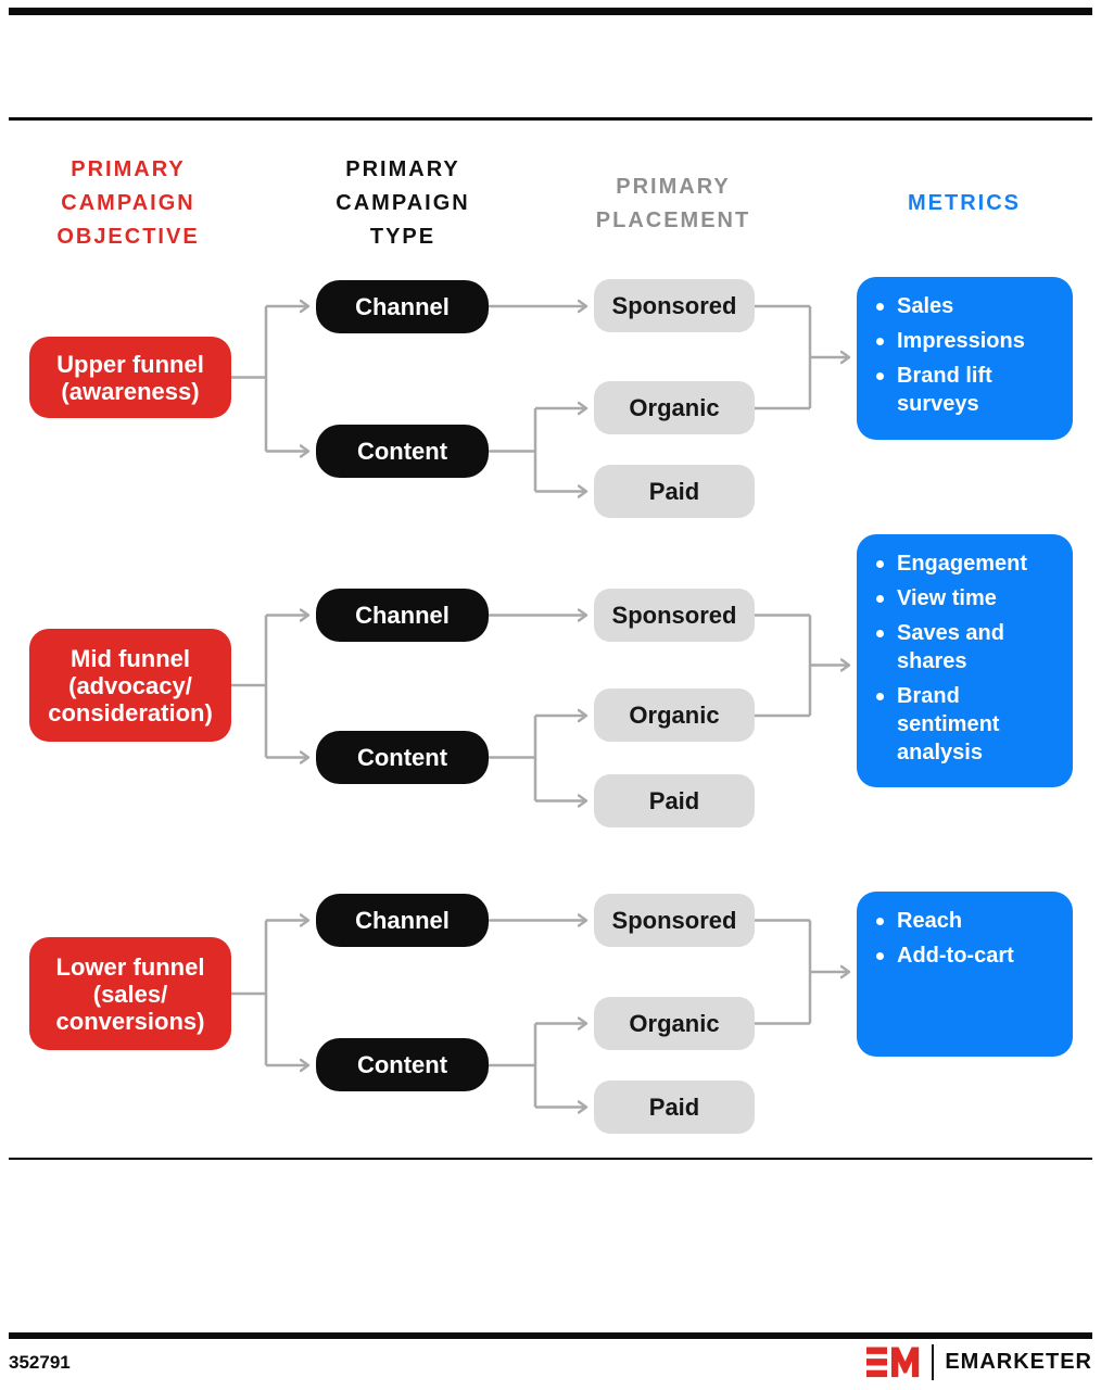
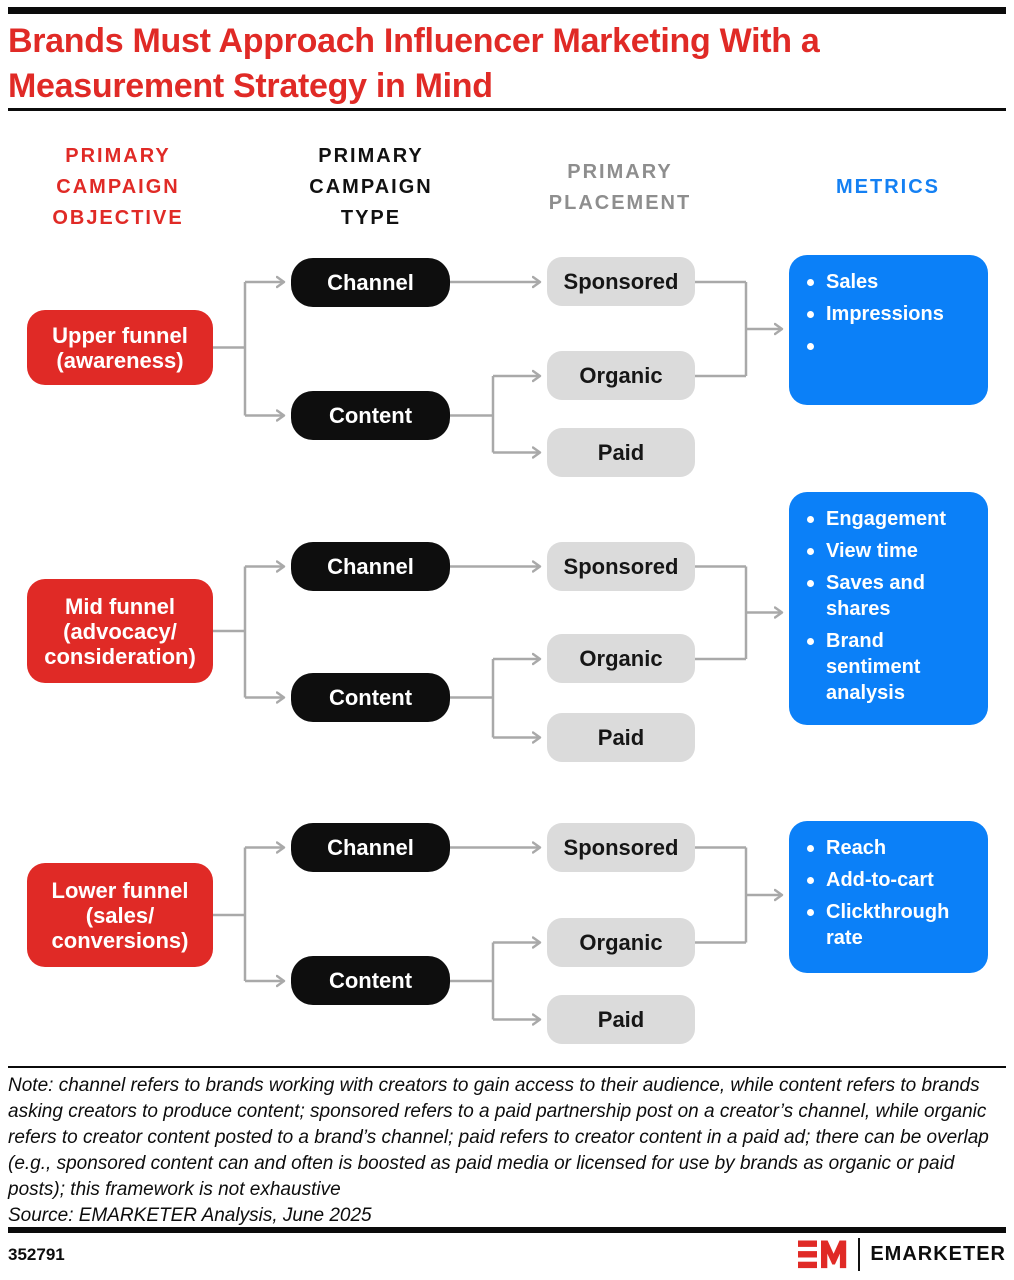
+ Brands Must Approach Influencer Marketing With a
+ Measurement Strategy in Mind
  PRIMARY
  CAMPAIGN
  OBJECTIVE
  PRIMARY
  CAMPAIGN
  TYPE
  PRIMARY
  PLACEMENT
  METRICS
  Upper funnel
  (awareness)
  Channel
  Content
  Sponsored
  Organic
  Paid
  Sales
  Impressions
- Brand lift surveys
  Mid funnel
  (advocacy/
  consideration)
  Channel
  Content
  Sponsored
  Organic
  Paid
  Engagement
  View time
  Saves and shares
  Brand sentiment analysis
  Lower funnel
  (sales/
  conversions)
  Channel
  Content
  Sponsored
  Organic
  Paid
  Reach
  Add-to-cart
+ Clickthrough rate
+ Note: channel refers to brands working with creators to gain access to their audience, while content refers to brands asking creators to produce content; sponsored refers to a paid partnership post on a creator’s channel, while organic refers to creator content posted to a brand’s channel; paid refers to creator content in a paid ad; there can be overlap (e.g., sponsored content can and often is boosted as paid media or licensed for use by brands as organic or paid posts); this framework is not exhaustive
+ Source: EMARKETER Analysis, June 2025
  352791
  EMARKETER
